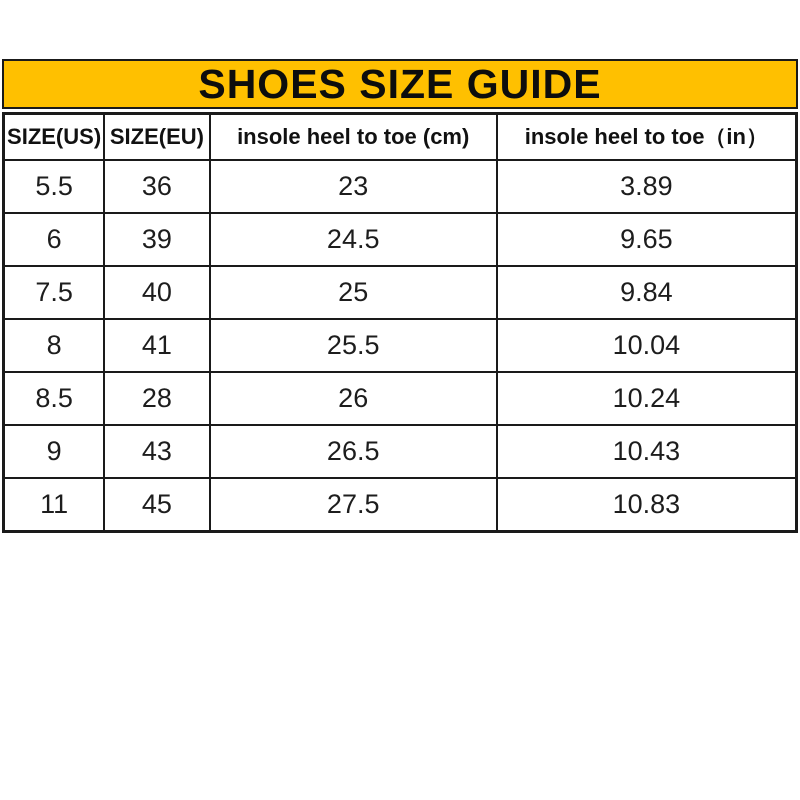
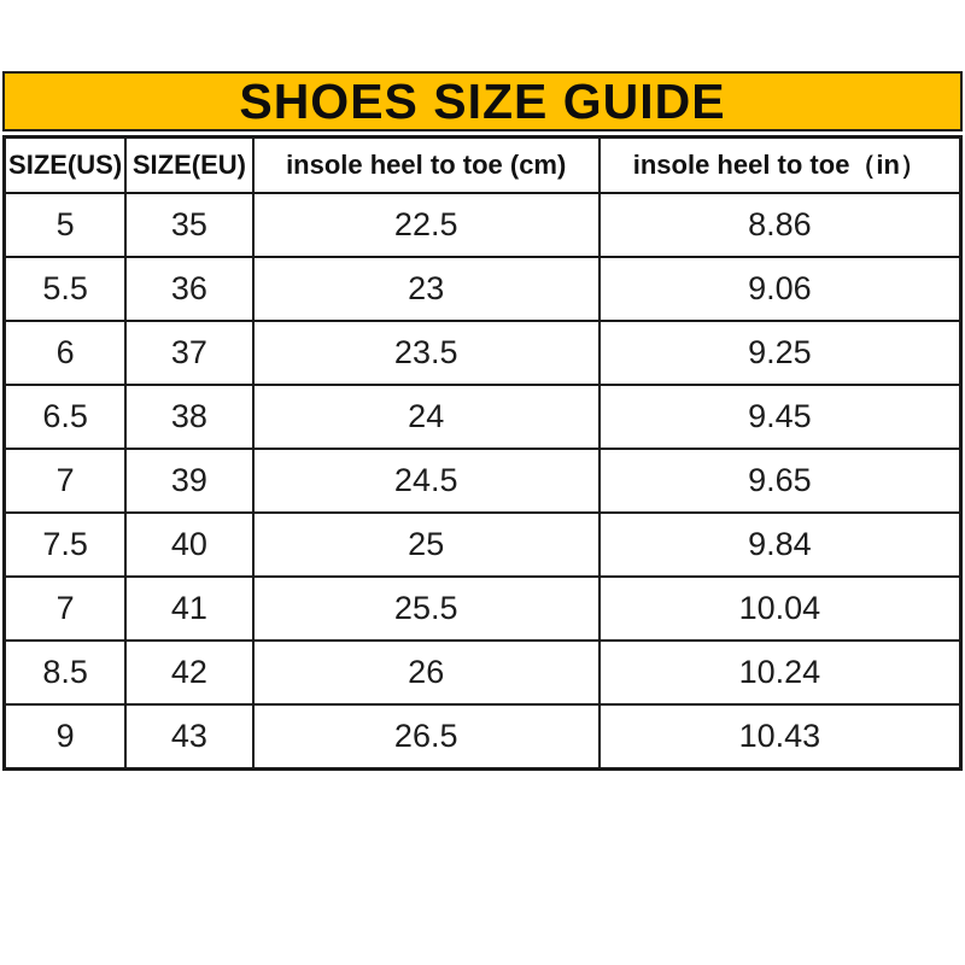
  SHOES SIZE GUIDE
  SIZE(US)	SIZE(EU)	insole heel to toe (cm)	insole heel to toe（in）
+ 5	35	22.5	8.86
- 5.5	36	23	3.89
+ 5.5	36	23	9.06
+ 6	37	23.5	9.25
+ 6.5	38	24	9.45
- 6	39	24.5	9.65
+ 7	39	24.5	9.65
  7.5	40	25	9.84
- 8	41	25.5	10.04
+ 7	41	25.5	10.04
- 8.5	28	26	10.24
+ 8.5	42	26	10.24
  9	43	26.5	10.43
- 11	45	27.5	10.83
